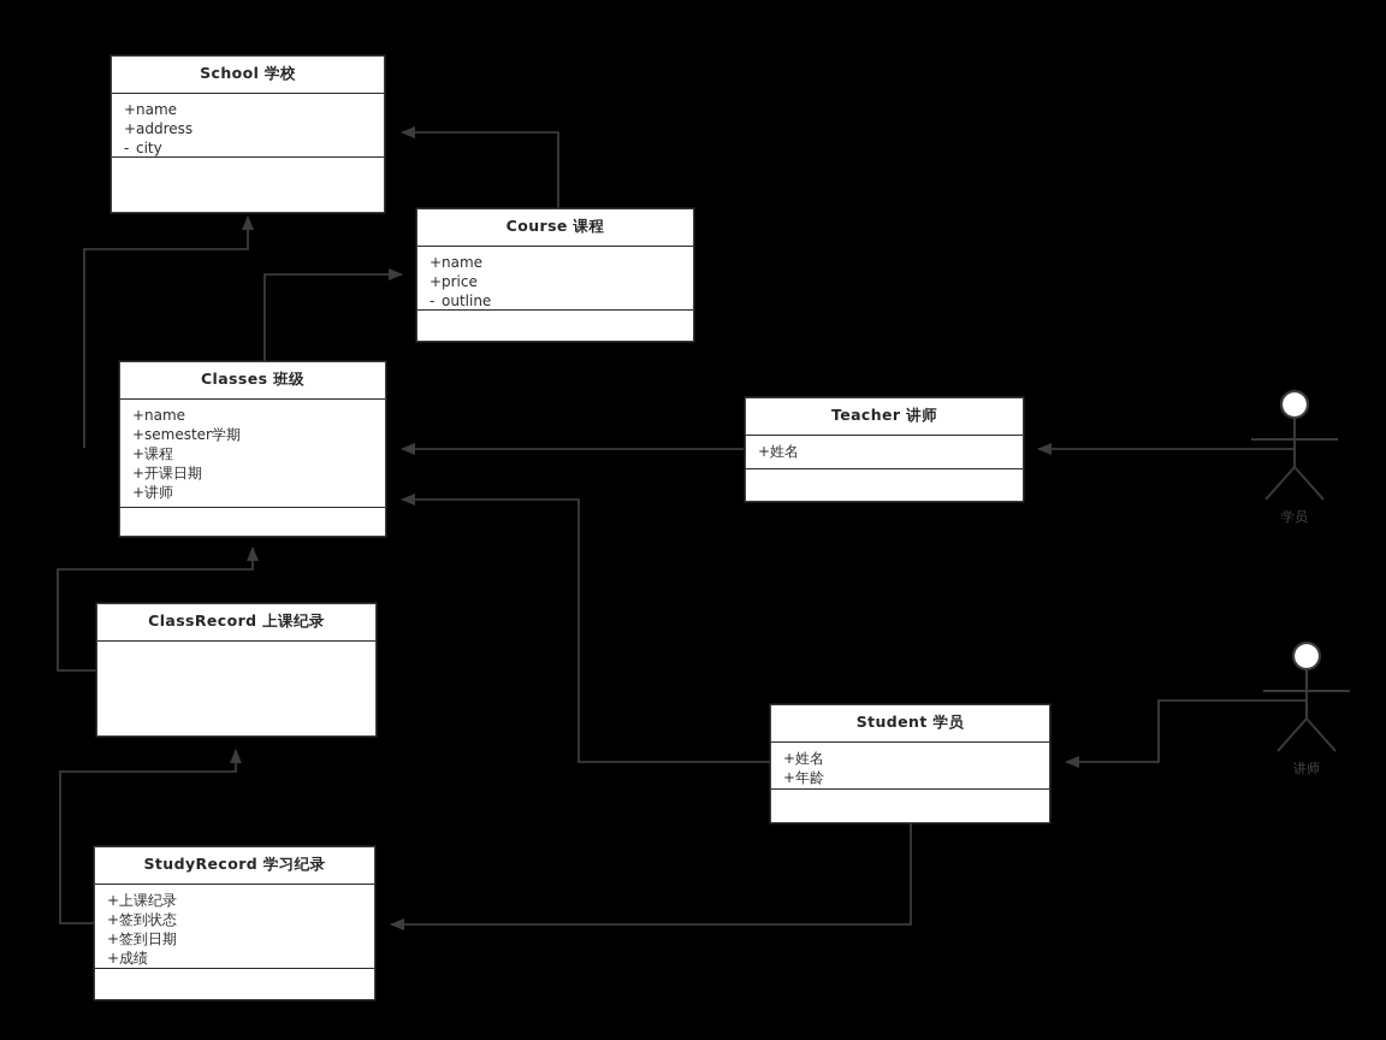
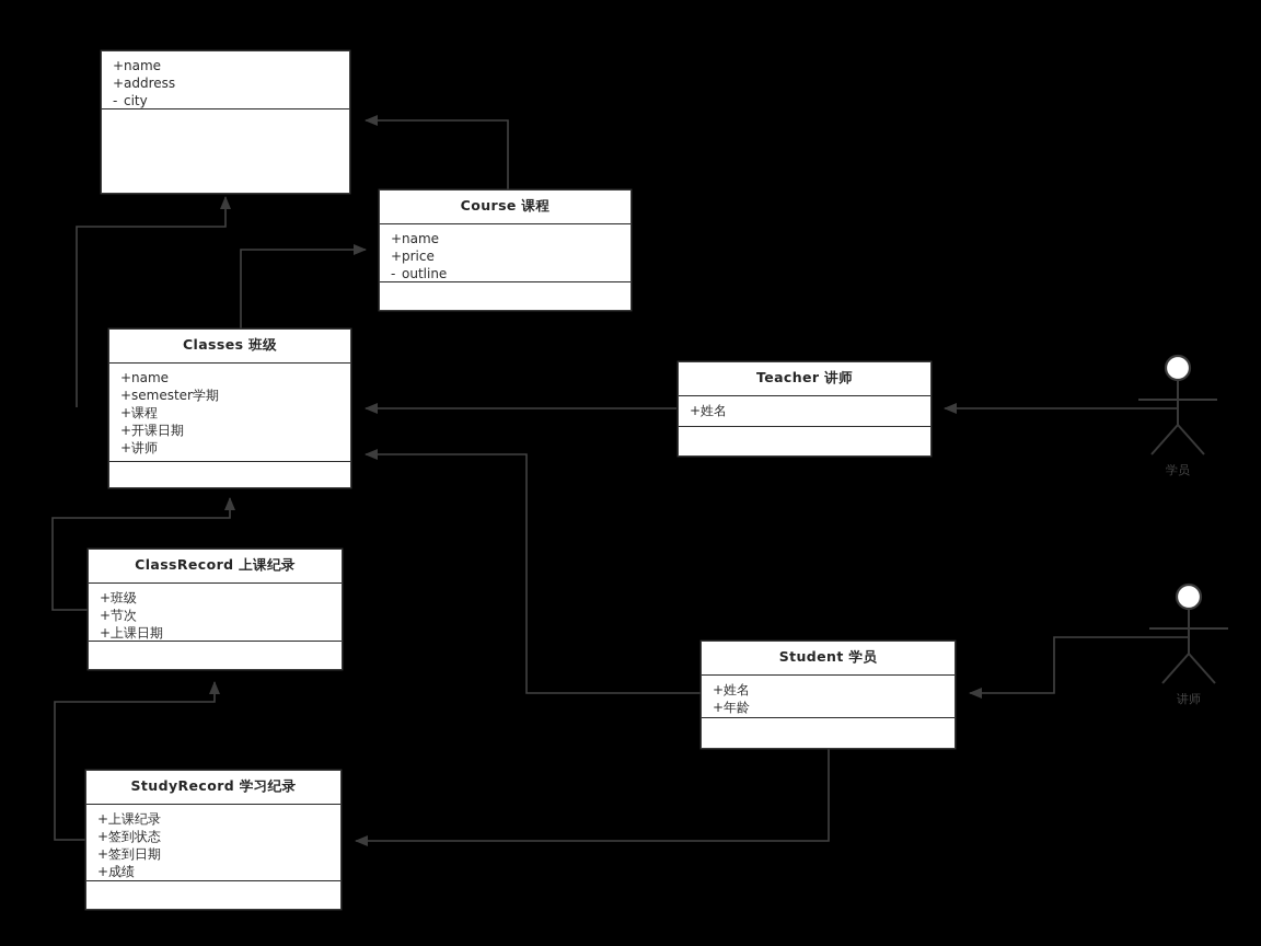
- School 学校
  +name
  +address
  - city
  Course 课程
  +name
  +price
  - outline
  Classes 班级
  +name
  +semester学期
  +课程
  +开课日期
  +讲师
  Teacher 讲师
  +姓名
  ClassRecord 上课纪录
+ +班级
+ +节次
+ +上课日期
  Student 学员
  +姓名
  +年龄
  StudyRecord 学习纪录
  +上课纪录
  +签到状态
  +签到日期
  +成绩
  学员
  讲师
